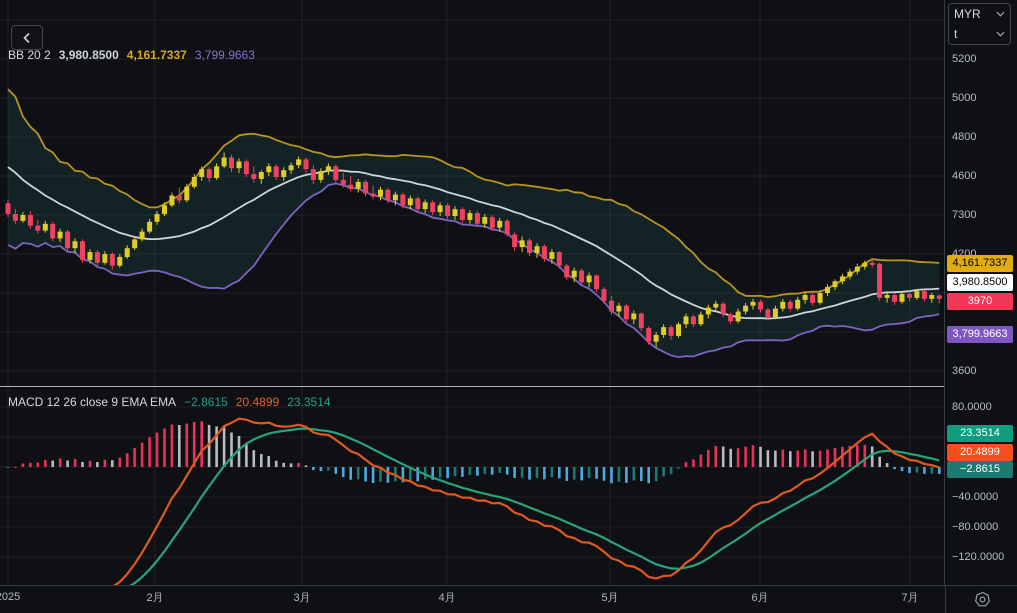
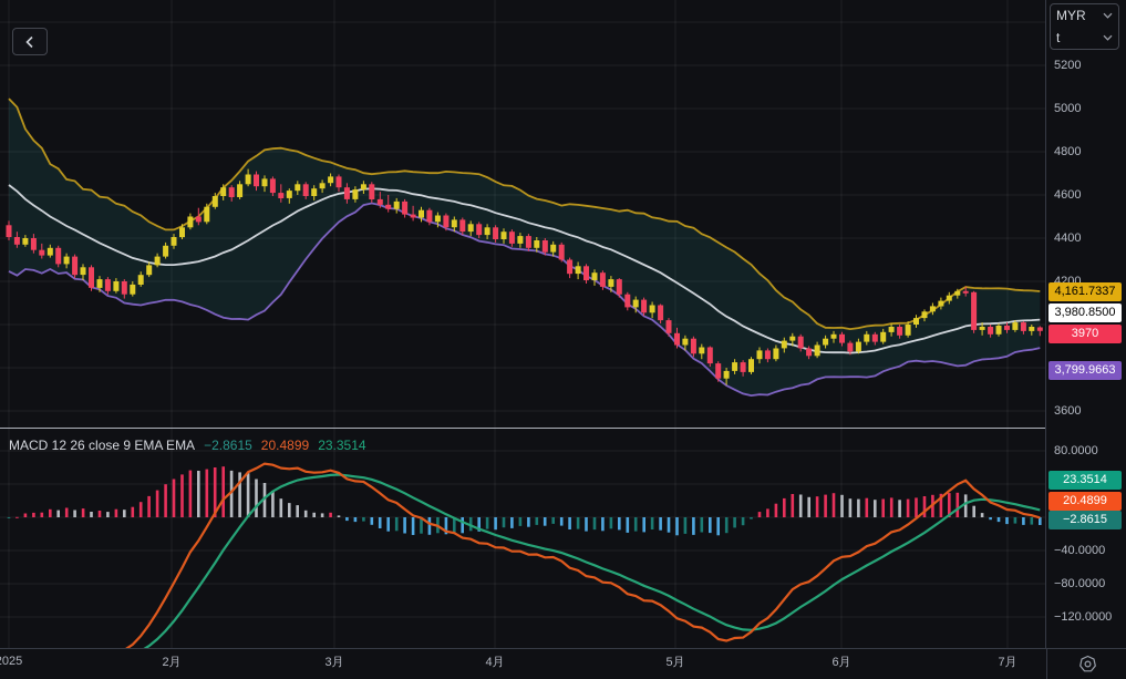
- BB 20 2 3,980.8500 4,161.7337 3,799.9663
  MACD 12 26 close 9 EMA EMA −2.8615 20.4899 23.3514
  MYR
  t
  5200
  5000
  4800
  4600
- 7300
+ 4400
  3600
  4,161.7337
  3,980.8500
  3970
  3,799.9663
  80.0000
  −40.0000
  −80.0000
  −120.0000
  23.3514
  20.4899
  −2.8615
  025
  2月
  3月
  4月
  5月
  6月
  7月
